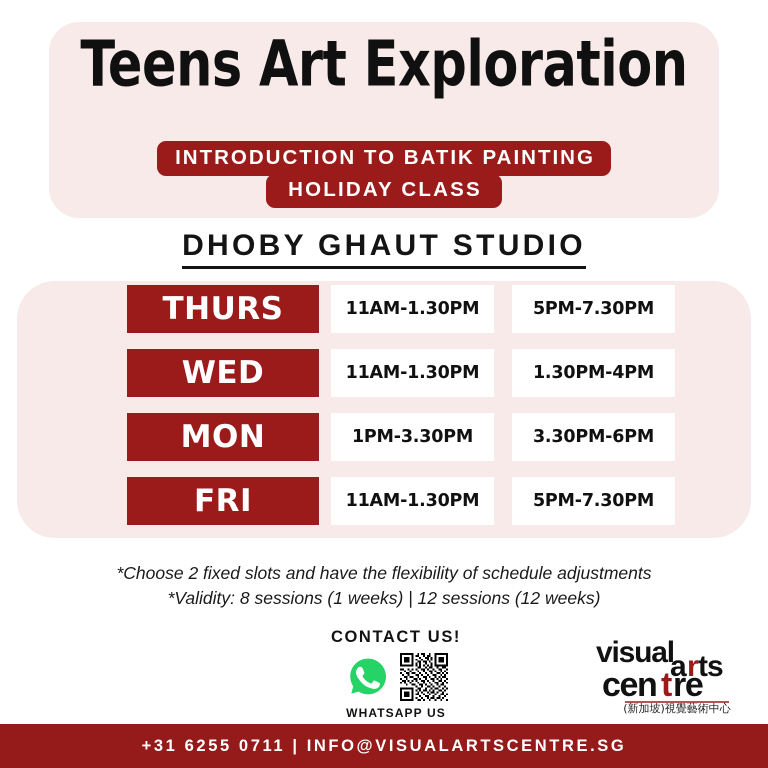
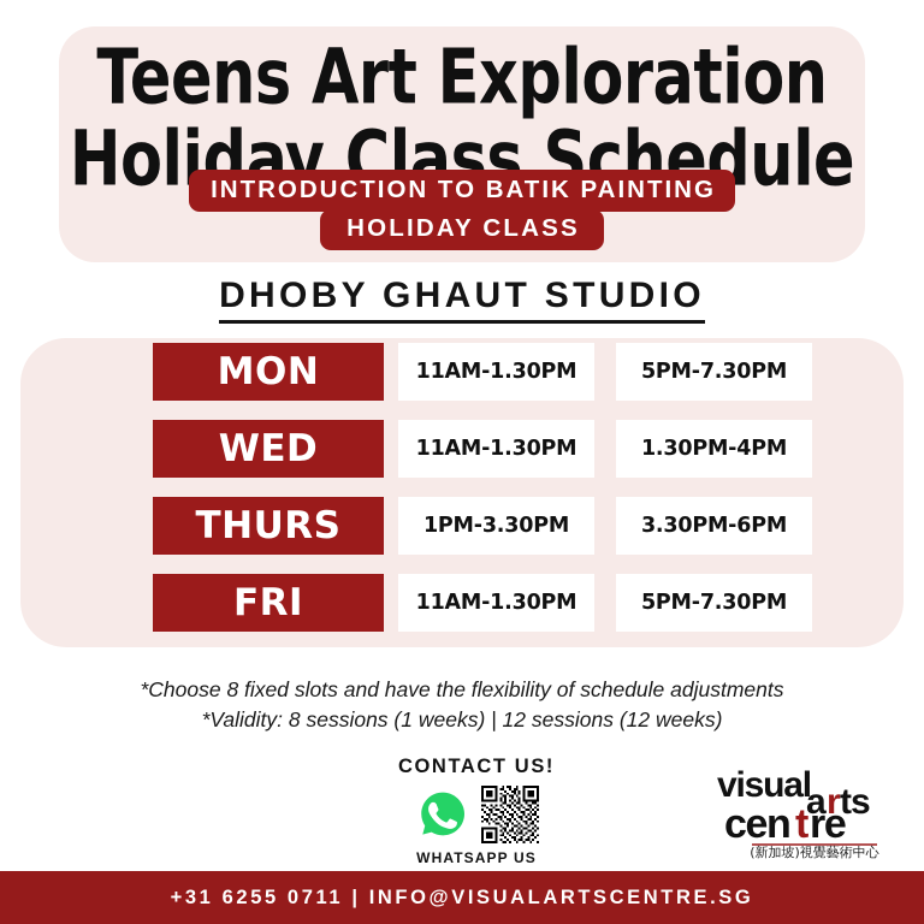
  Teens Art Exploration
+ Holiday Class Schedule
  INTRODUCTION TO BATIK PAINTING
  HOLIDAY CLASS
  DHOBY GHAUT STUDIO
- THURS
+ MON
  11AM-1.30PM
  5PM-7.30PM
  WED
  11AM-1.30PM
  1.30PM-4PM
- MON
+ THURS
  1PM-3.30PM
  3.30PM-6PM
  FRI
  11AM-1.30PM
  5PM-7.30PM
- *Choose 2 fixed slots and have the flexibility of schedule adjustments
+ *Choose 8 fixed slots and have the flexibility of schedule adjustments
  *Validity: 8 sessions (1 weeks) | 12 sessions (12 weeks)
  CONTACT US!
  WHATSAPP US
  visual
  a
  r
  ts
  cen
  t
  re
  (新加坡)視覺藝術中心
  +31 6255 0711 | INFO@VISUALARTSCENTRE.SG
